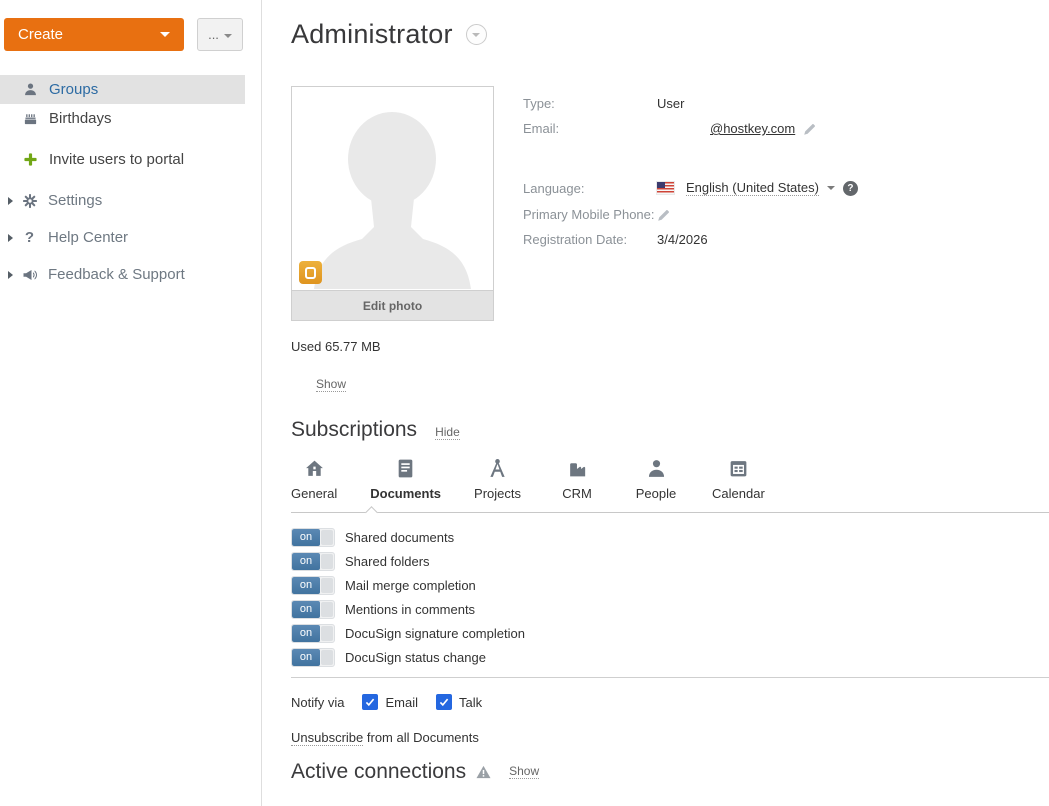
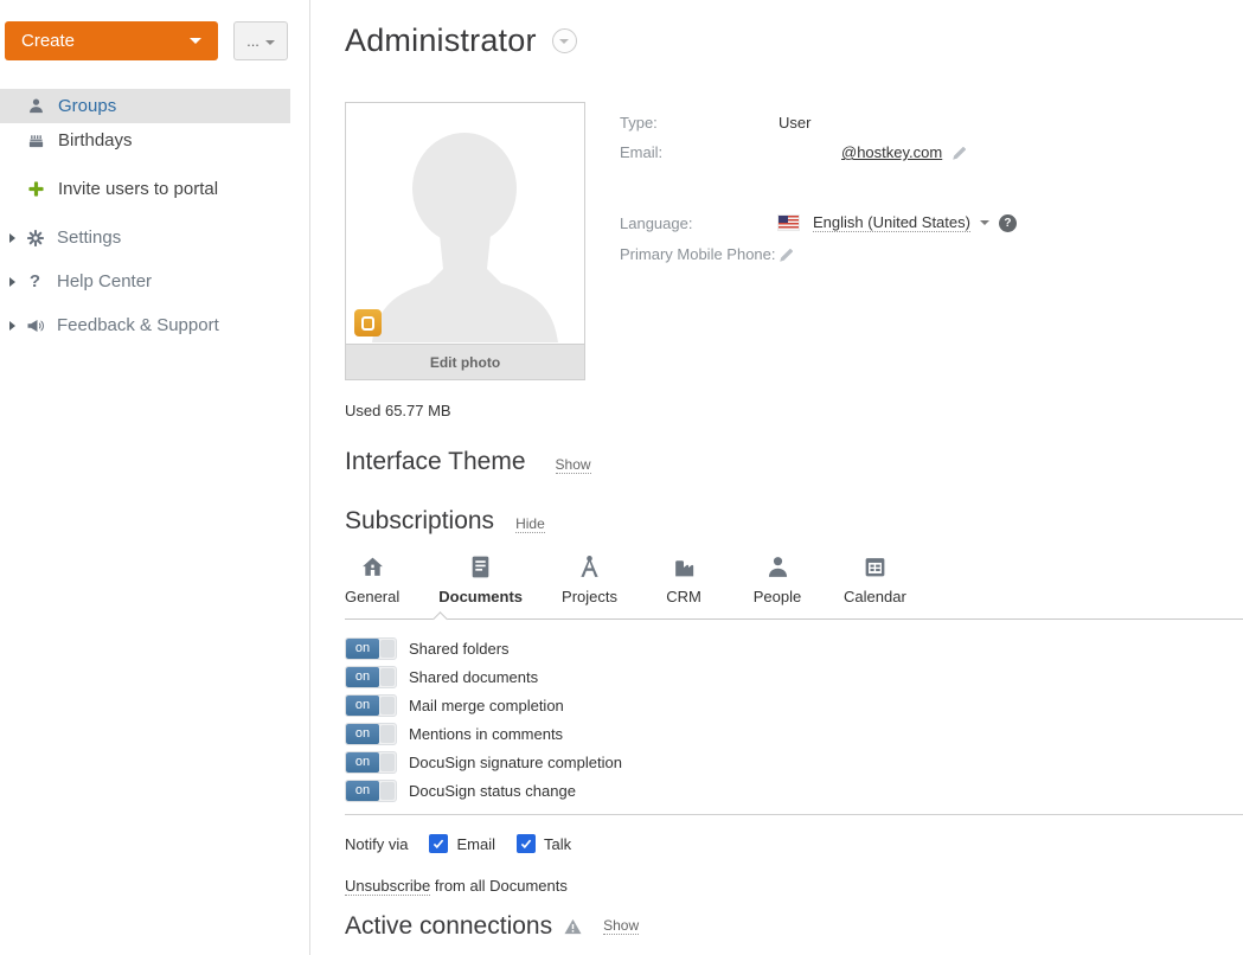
  Create
  ...
  Groups
  Birthdays
  Invite users to portal
  Settings
  ?
  Help Center
  Feedback & Support
  Administrator
  Edit photo
  Type:
  User
  Email:
  @hostkey.com
  Language:
  English (United States)
  ?
  Primary Mobile Phone:
- Registration Date:
- 3/4/2026
  Used 65.77 MB
+ Interface Theme
  Show
  Subscriptions
  Hide
  General
  Documents
  Projects
  CRM
  People
  Calendar
  on
- Shared documents
+ Shared folders
  on
- Shared folders
+ Shared documents
  on
  Mail merge completion
  on
  Mentions in comments
  on
  DocuSign signature completion
  on
  DocuSign status change
  Notify via
  Email
  Talk
  Unsubscribe from all Documents
  Active connections
  Show
